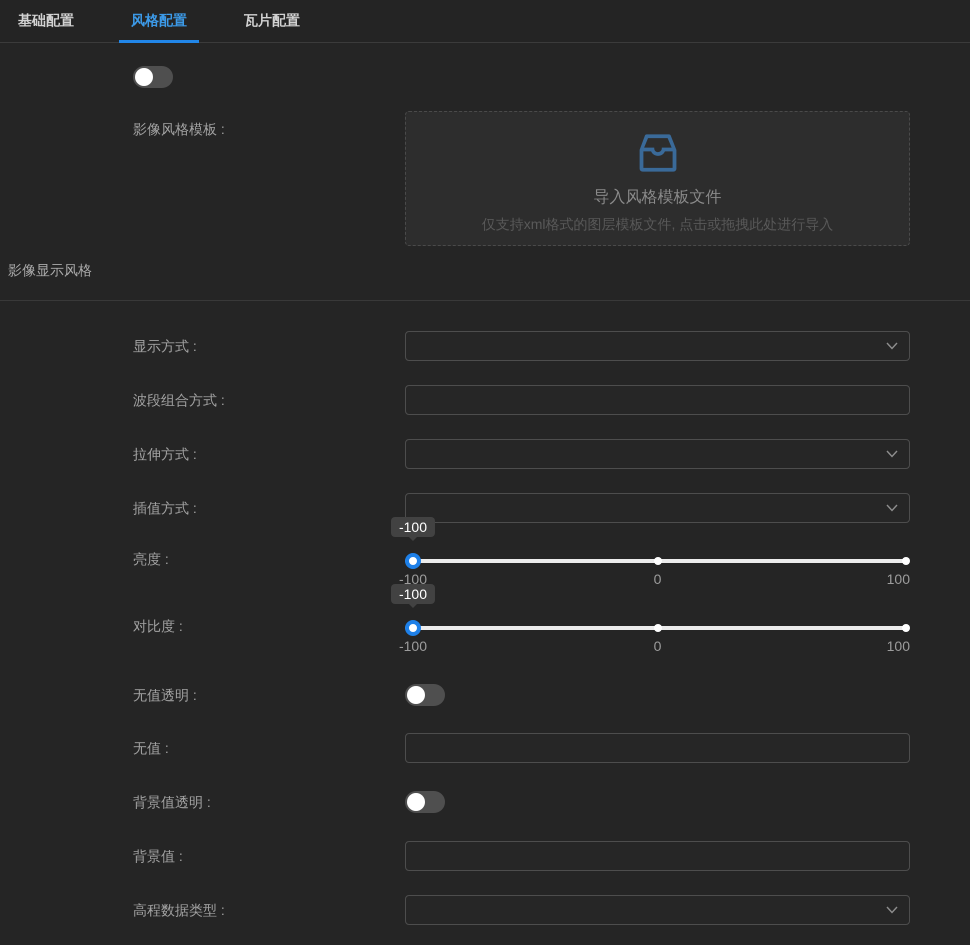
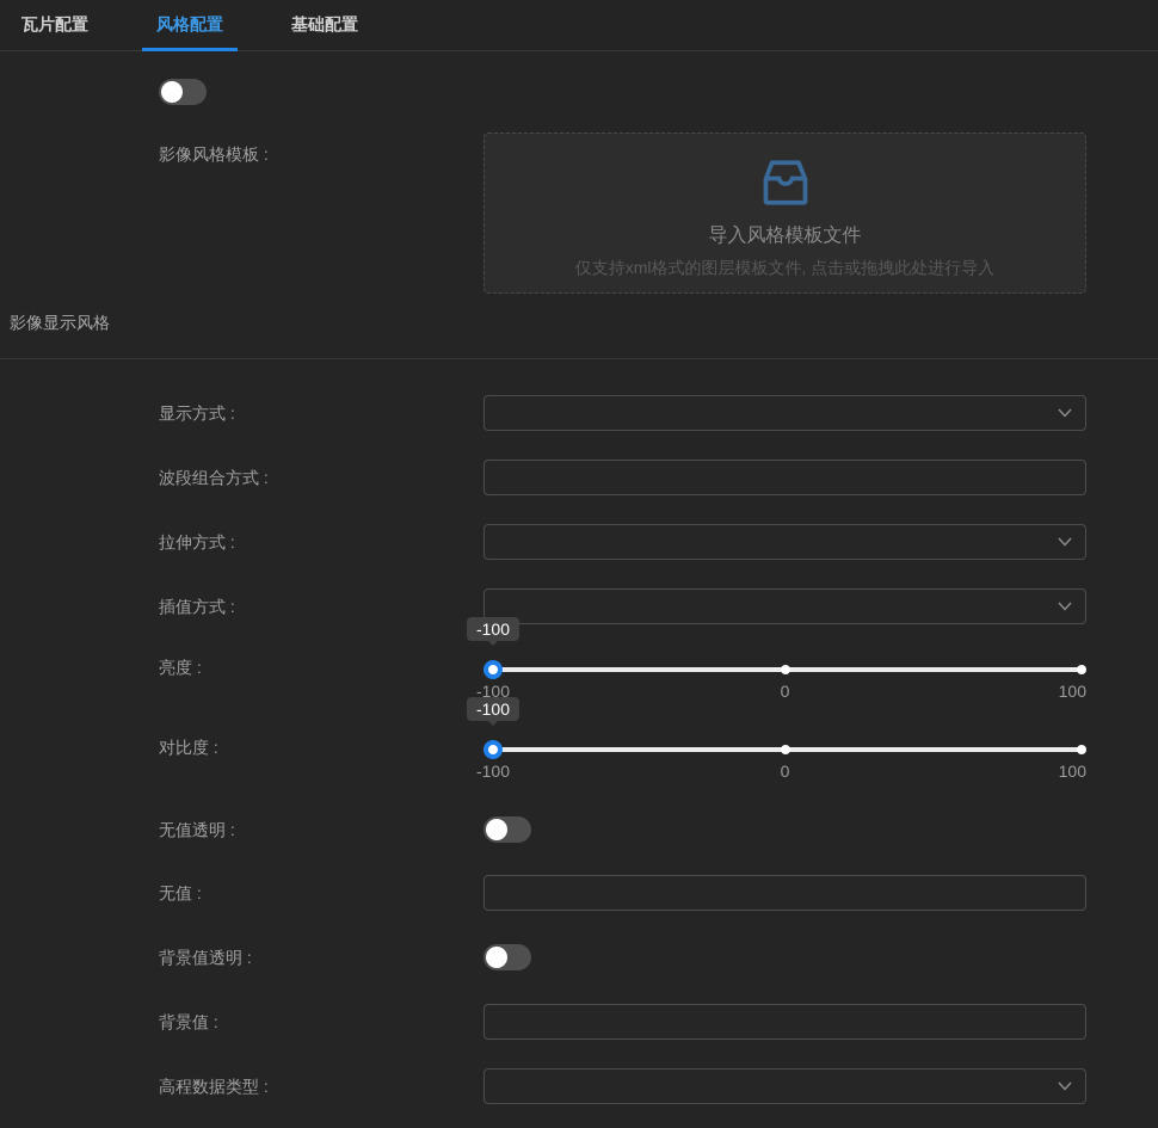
- 基础配置
+ 瓦片配置
  风格配置
- 瓦片配置
+ 基础配置
  影像风格模板 :
  导入风格模板文件
  仅支持xml格式的图层模板文件, 点击或拖拽此处进行导入
  影像显示风格
  显示方式 :
  波段组合方式 :
  拉伸方式 :
  插值方式 :
  亮度 :
  -100
  -100
  0
  100
  对比度 :
  -100
  -100
  0
  100
  无值透明 :
  无值 :
  背景值透明 :
  背景值 :
  高程数据类型 :
